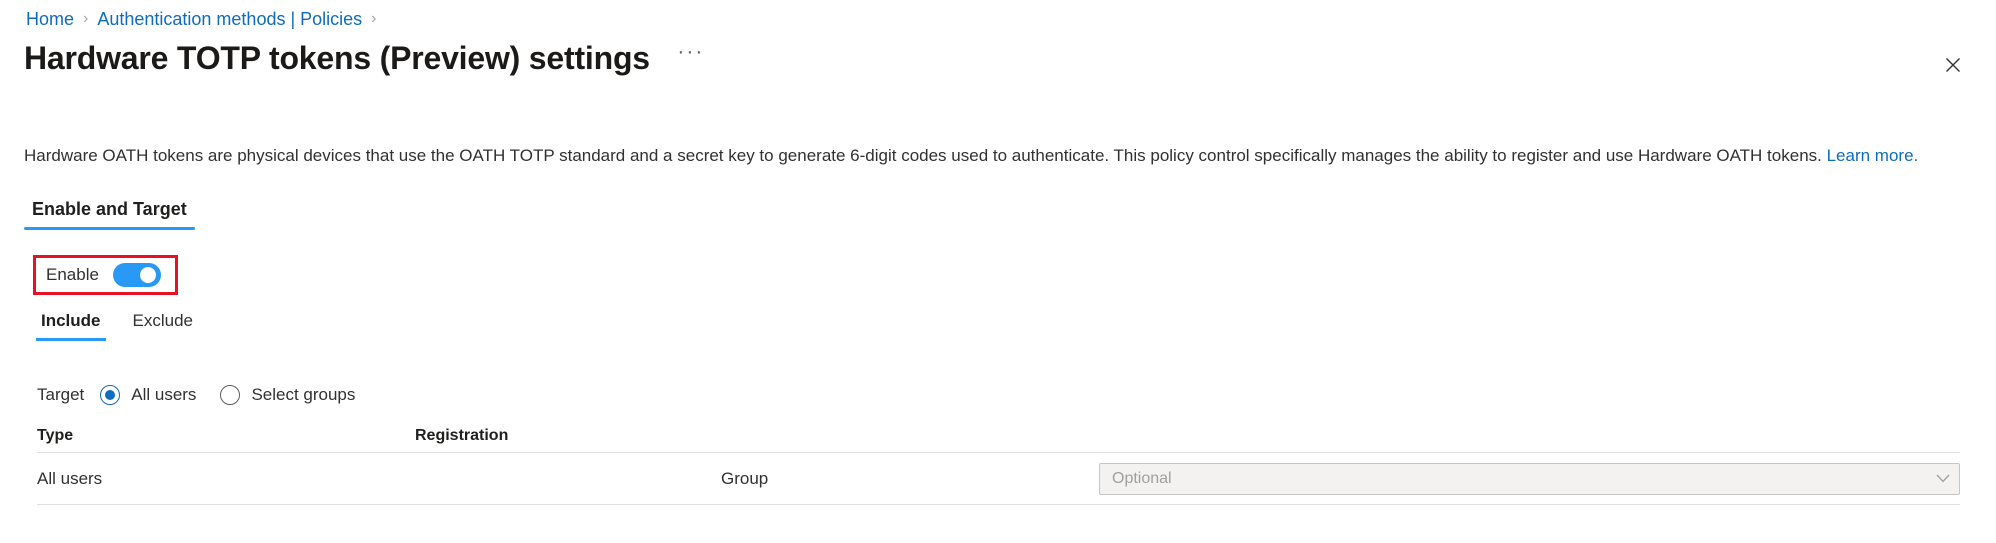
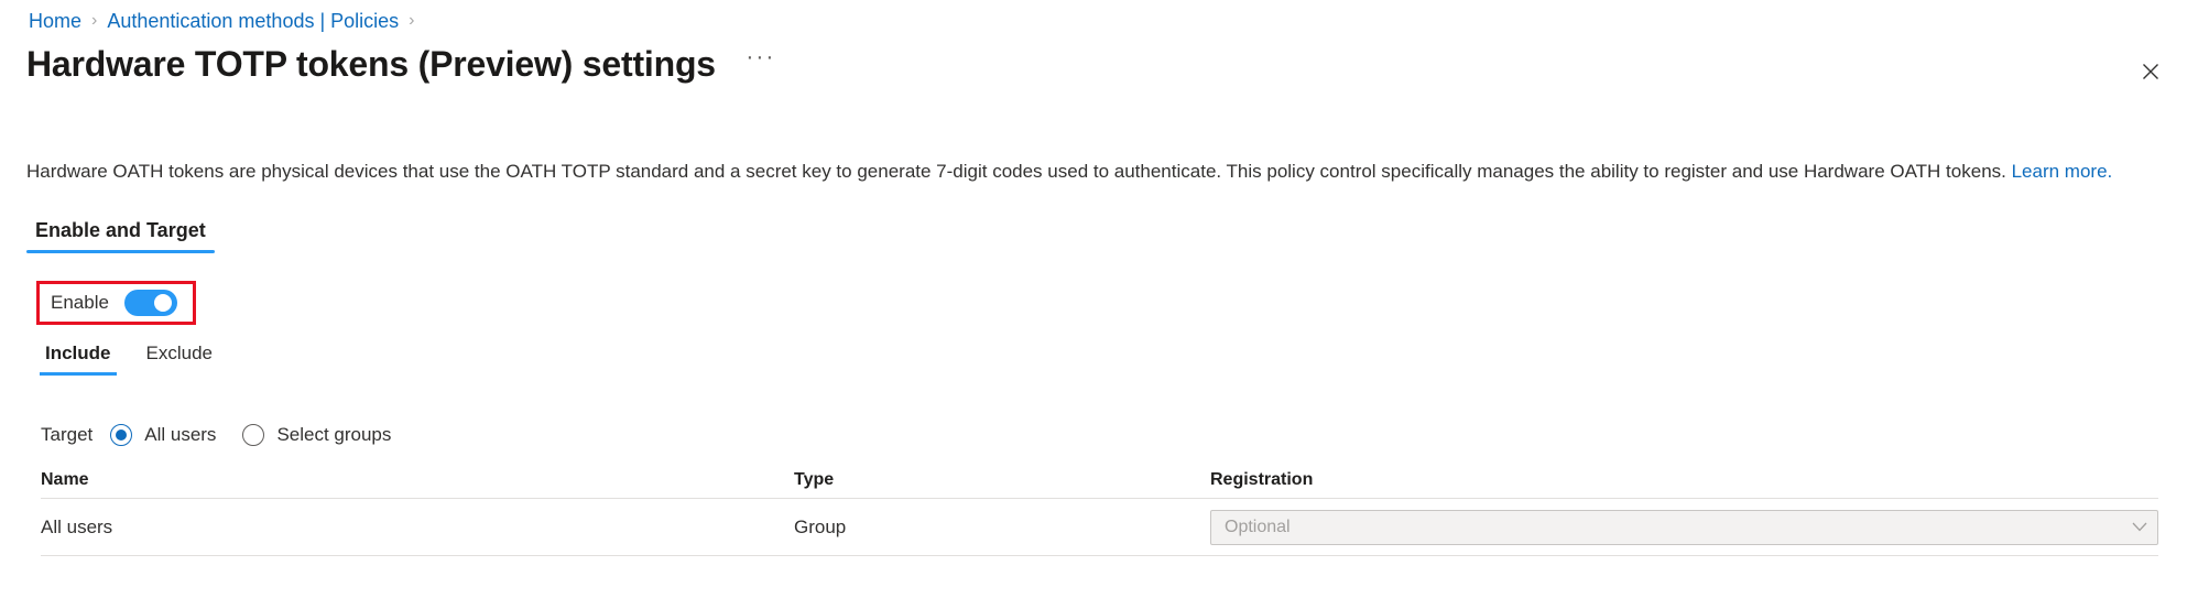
  Home
  ›
  Authentication methods | Policies
  ›
  Hardware TOTP tokens (Preview) settings
  ···
- Hardware OATH tokens are physical devices that use the OATH TOTP standard and a secret key to generate 6-digit codes used to authenticate. This policy control specifically manages the ability to register and use Hardware OATH tokens. Learn more.
+ Hardware OATH tokens are physical devices that use the OATH TOTP standard and a secret key to generate 7-digit codes used to authenticate. This policy control specifically manages the ability to register and use Hardware OATH tokens. Learn more.
  Enable and Target
  Enable
  Include
  Exclude
  Target
  All users
  Select groups
+ Name
  Type
  Registration
  All users
  Group
  Optional
